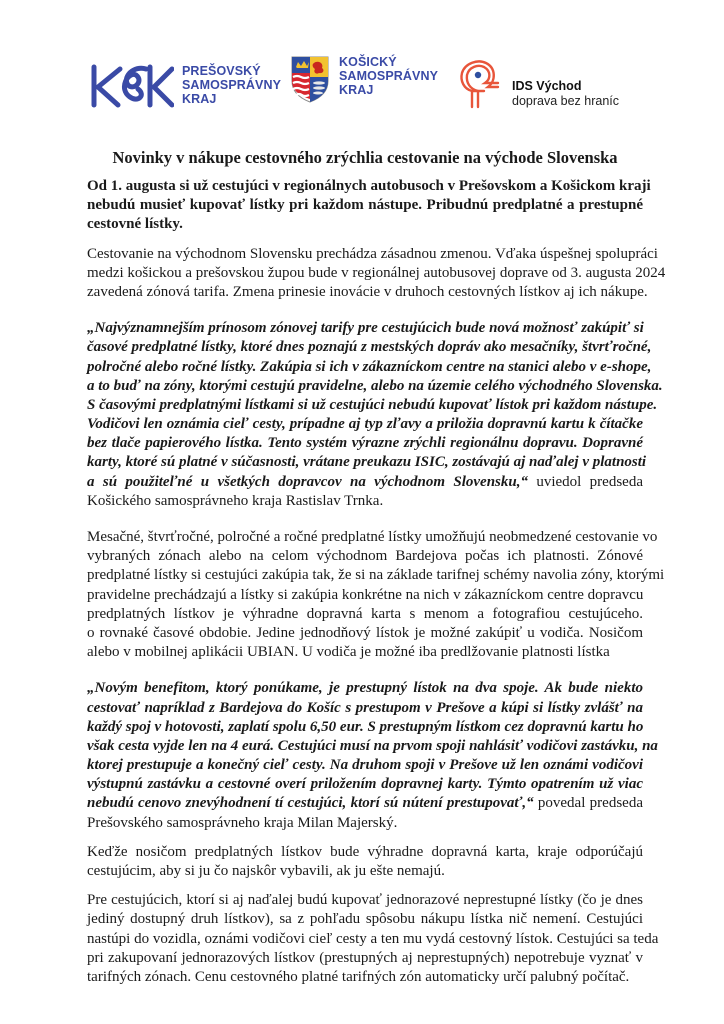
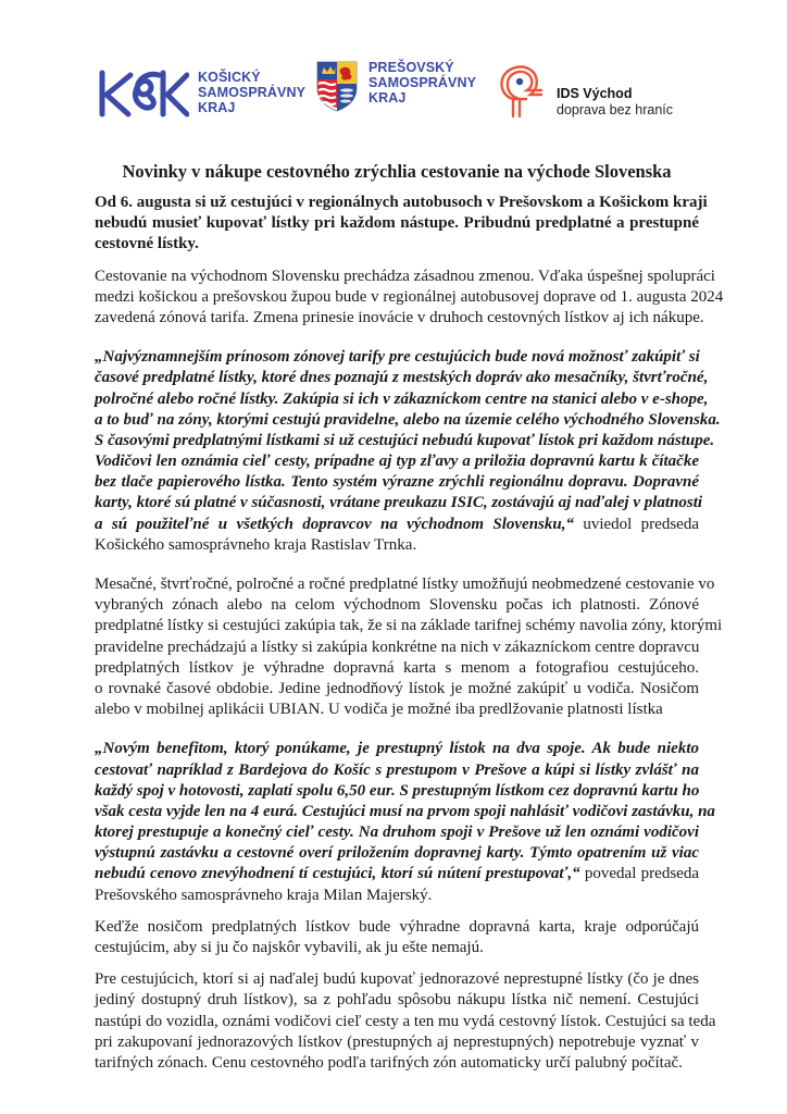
- PREŠOVSKÝ
+ KOŠICKÝ
  SAMOSPRÁVNY
  KRAJ
- KOŠICKÝ
+ PREŠOVSKÝ
  SAMOSPRÁVNY
  KRAJ
  IDS Východ
  doprava bez hraníc
  Novinky v nákupe cestovného zrýchlia cestovanie na východe Slovenska
- Od 1. augusta si už cestujúci v regionálnych autobusoch v Prešovskom a Košickom kraji
+ Od 6. augusta si už cestujúci v regionálnych autobusoch v Prešovskom a Košickom kraji
  nebudú musieť kupovať lístky pri každom nástupe. Pribudnú predplatné a prestupné
  cestovné lístky.
  Cestovanie na východnom Slovensku prechádza zásadnou zmenou. Vďaka úspešnej spolupráci
- medzi košickou a prešovskou župou bude v regionálnej autobusovej doprave od 3. augusta 2024
+ medzi košickou a prešovskou župou bude v regionálnej autobusovej doprave od 1. augusta 2024
  zavedená zónová tarifa. Zmena prinesie inovácie v druhoch cestovných lístkov aj ich nákupe.
  „Najvýznamnejším prínosom zónovej tarify pre cestujúcich bude nová možnosť zakúpiť si
  časové predplatné lístky, ktoré dnes poznajú z mestských dopráv ako mesačníky, štvrťročné,
  polročné alebo ročné lístky. Zakúpia si ich v zákazníckom centre na stanici alebo v e-shope,
  a to buď na zóny, ktorými cestujú pravidelne, alebo na územie celého východného Slovenska.
  S časovými predplatnými lístkami si už cestujúci nebudú kupovať lístok pri každom nástupe.
  Vodičovi len oznámia cieľ cesty, prípadne aj typ zľavy a priložia dopravnú kartu k čítačke
  bez tlače papierového lístka. Tento systém výrazne zrýchli regionálnu dopravu. Dopravné
  karty, ktoré sú platné v súčasnosti, vrátane preukazu ISIC, zostávajú aj naďalej v platnosti
  a sú použiteľné u všetkých dopravcov na východnom Slovensku,“ uviedol predseda
  Košického samosprávneho kraja Rastislav Trnka.
  Mesačné, štvrťročné, polročné a ročné predplatné lístky umožňujú neobmedzené cestovanie vo
- vybraných zónach alebo na celom východnom Bardejova počas ich platnosti. Zónové
+ vybraných zónach alebo na celom východnom Slovensku počas ich platnosti. Zónové
  predplatné lístky si cestujúci zakúpia tak, že si na základe tarifnej schémy navolia zóny, ktorými
  pravidelne prechádzajú a lístky si zakúpia konkrétne na nich v zákazníckom centre dopravcu
  predplatných lístkov je výhradne dopravná karta s menom a fotografiou cestujúceho.
  o rovnaké časové obdobie. Jedine jednodňový lístok je možné zakúpiť u vodiča. Nosičom
  alebo v mobilnej aplikácii UBIAN. U vodiča je možné iba predlžovanie platnosti lístka
  „Novým benefitom, ktorý ponúkame, je prestupný lístok na dva spoje. Ak bude niekto
  cestovať napríklad z Bardejova do Košíc s prestupom v Prešove a kúpi si lístky zvlášť na
  každý spoj v hotovosti, zaplatí spolu 6,50 eur. S prestupným lístkom cez dopravnú kartu ho
  však cesta vyjde len na 4 eurá. Cestujúci musí na prvom spoji nahlásiť vodičovi zastávku, na
  ktorej prestupuje a konečný cieľ cesty. Na druhom spoji v Prešove už len oznámi vodičovi
  výstupnú zastávku a cestovné overí priložením dopravnej karty. Týmto opatrením už viac
  nebudú cenovo znevýhodnení tí cestujúci, ktorí sú nútení prestupovať,“ povedal predseda
  Prešovského samosprávneho kraja Milan Majerský.
  Keďže nosičom predplatných lístkov bude výhradne dopravná karta, kraje odporúčajú
  cestujúcim, aby si ju čo najskôr vybavili, ak ju ešte nemajú.
  Pre cestujúcich, ktorí si aj naďalej budú kupovať jednorazové neprestupné lístky (čo je dnes
  jediný dostupný druh lístkov), sa z pohľadu spôsobu nákupu lístka nič nemení. Cestujúci
  nastúpi do vozidla, oznámi vodičovi cieľ cesty a ten mu vydá cestovný lístok. Cestujúci sa teda
  pri zakupovaní jednorazových lístkov (prestupných aj neprestupných) nepotrebuje vyznať v
- tarifných zónach. Cenu cestovného platné tarifných zón automaticky určí palubný počítač.
+ tarifných zónach. Cenu cestovného podľa tarifných zón automaticky určí palubný počítač.
